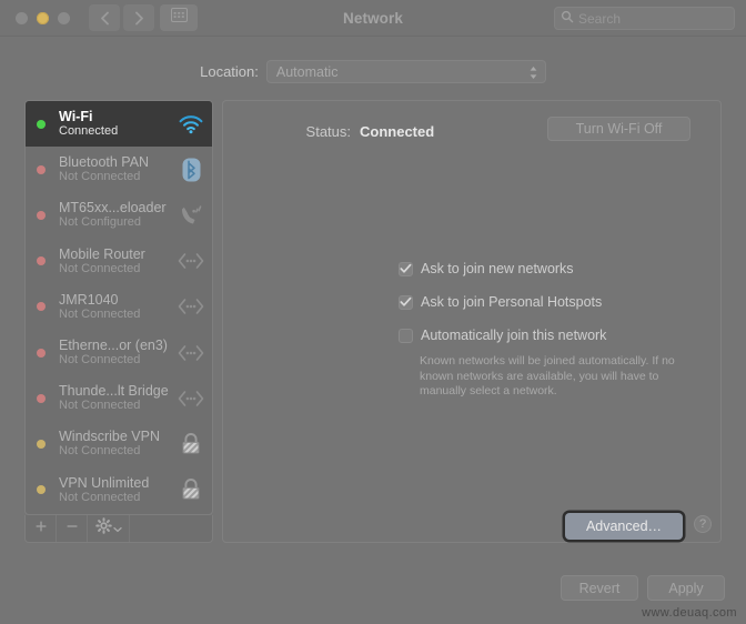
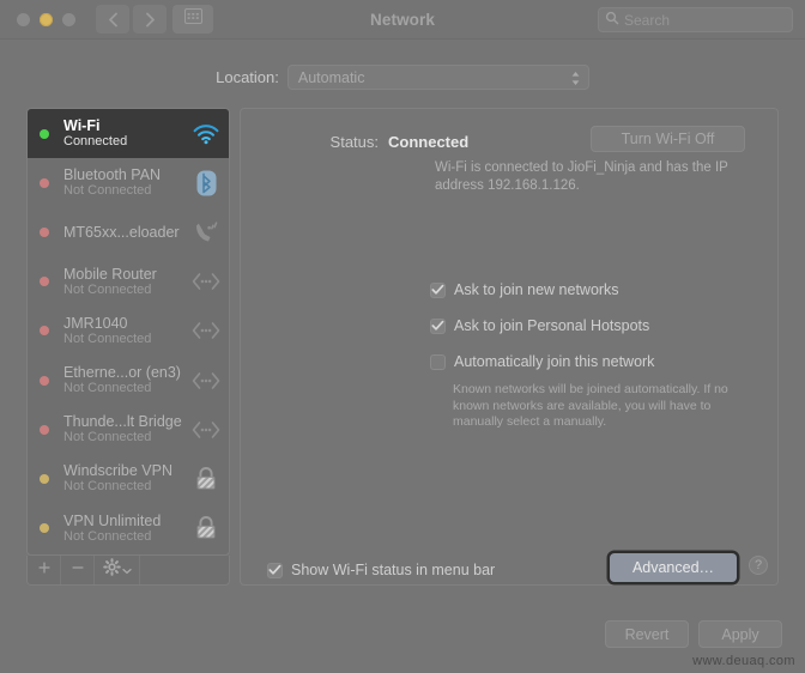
  Network
  Search
  Location:
  Automatic
  Wi-Fi
  Connected
  Bluetooth PAN
  Not Connected
  MT65xx...eloader
- Not Configured
  Mobile Router
  Not Connected
  JMR1040
  Not Connected
  Etherne...or (en3)
  Not Connected
  Thunde...lt Bridge
  Not Connected
  Windscribe VPN
  Not Connected
  VPN Unlimited
  Not Connected
  Status:
  Connected
  Turn Wi-Fi Off
+ Wi-Fi is connected to JioFi_Ninja and has the IP address 192.168.1.126.
  Ask to join new networks
  Ask to join Personal Hotspots
  Automatically join this network
- Known networks will be joined automatically. If no known networks are available, you will have to manually select a network.
+ Known networks will be joined automatically. If no known networks are available, you will have to manually select a manually.
+ Show Wi-Fi status in menu bar
  Advanced…
  ?
  Revert
  Apply
  www.deuaq.com
